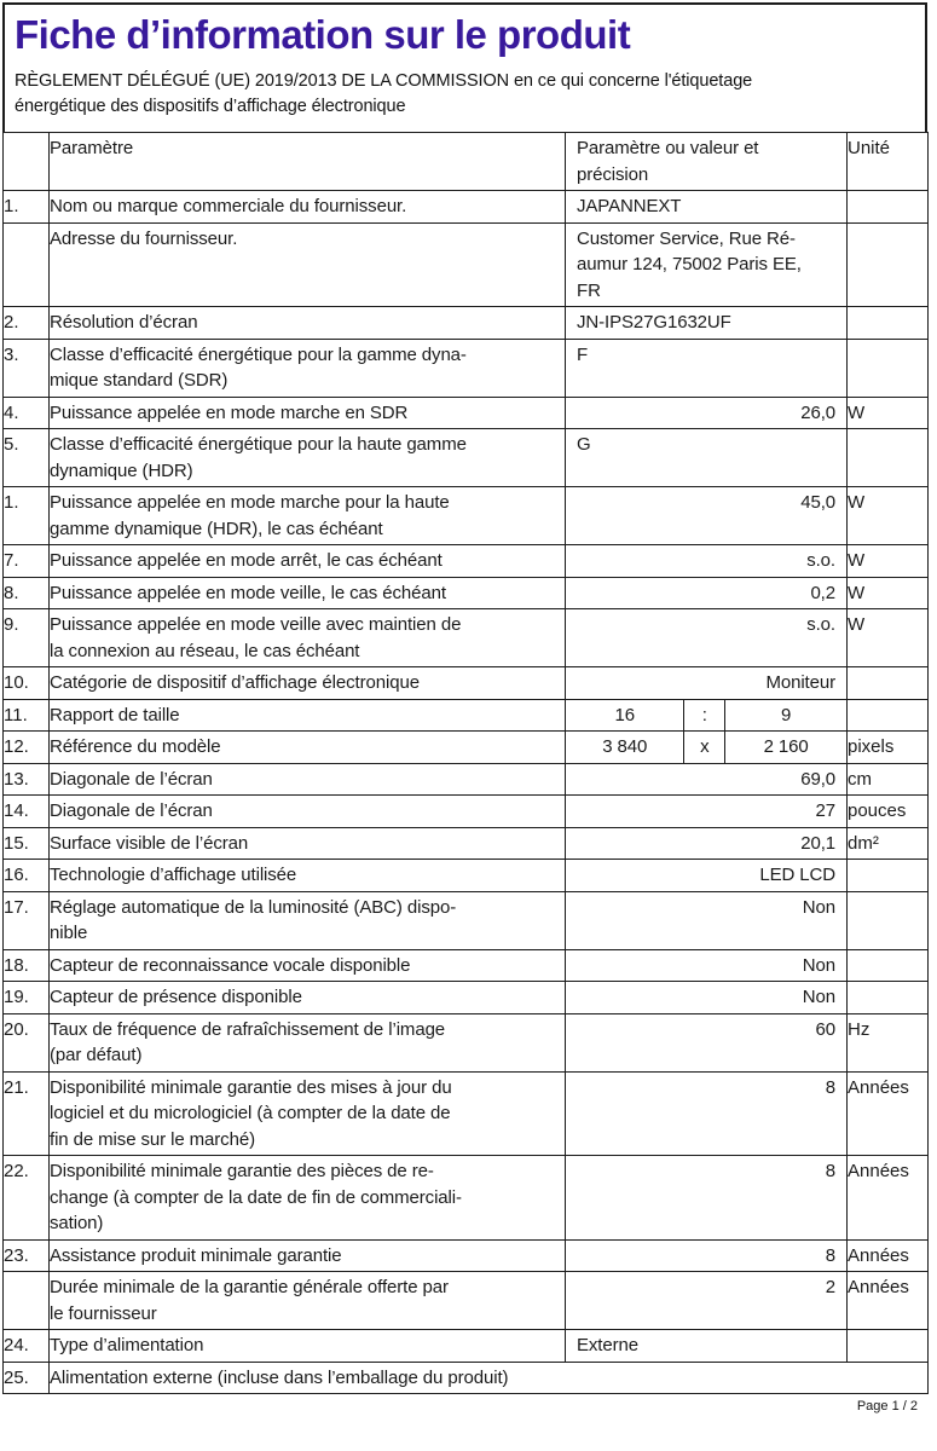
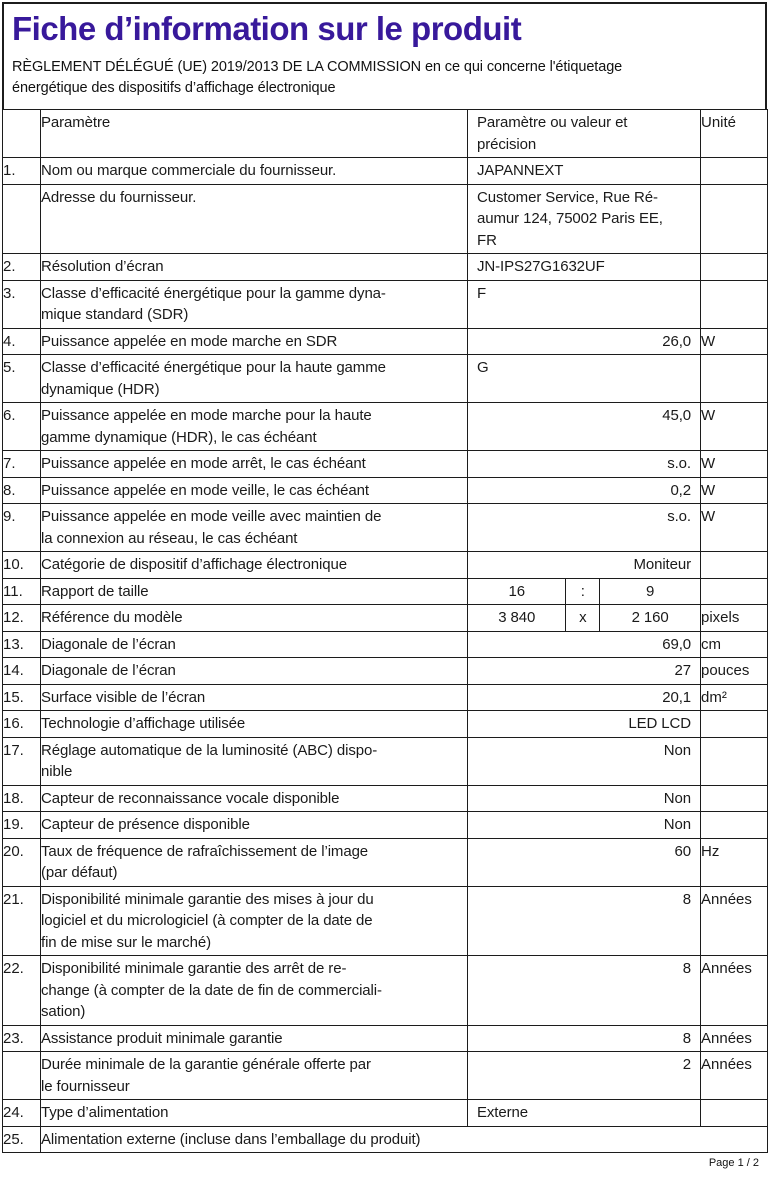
  Fiche d’information sur le produit
  RÈGLEMENT DÉLÉGUÉ (UE) 2019/2013 DE LA COMMISSION en ce qui concerne l'étiquetage
  énergétique des dispositifs d’affichage électronique
  	Paramètre	Paramètre ou valeur et précision	Unité
  1.	Nom ou marque commerciale du fournisseur.	JAPANNEXT
  	Adresse du fournisseur.	Customer Service, Rue Ré- aumur 124, 75002 Paris EE, FR
  2.	Résolution d’écran	JN-IPS27G1632UF
  3.	Classe d’efficacité énergétique pour la gamme dyna- mique standard (SDR)	F
  4.	Puissance appelée en mode marche en SDR	26,0	W
  5.	Classe d’efficacité énergétique pour la haute gamme dynamique (HDR)	G
- 1.	Puissance appelée en mode marche pour la haute gamme dynamique (HDR), le cas échéant	45,0	W
+ 6.	Puissance appelée en mode marche pour la haute gamme dynamique (HDR), le cas échéant	45,0	W
  7.	Puissance appelée en mode arrêt, le cas échéant	s.o.	W
  8.	Puissance appelée en mode veille, le cas échéant	0,2	W
  9.	Puissance appelée en mode veille avec maintien de la connexion au réseau, le cas échéant	s.o.	W
  10.	Catégorie de dispositif d’affichage électronique	Moniteur
  11.	Rapport de taille	16 : 9
  12.	Référence du modèle	3 840 x 2 160	pixels
  13.	Diagonale de l’écran	69,0	cm
  14.	Diagonale de l’écran	27	pouces
  15.	Surface visible de l’écran	20,1	dm²
  16.	Technologie d’affichage utilisée	LED LCD
  17.	Réglage automatique de la luminosité (ABC) dispo- nible	Non
  18.	Capteur de reconnaissance vocale disponible	Non
  19.	Capteur de présence disponible	Non
  20.	Taux de fréquence de rafraîchissement de l’image (par défaut)	60	Hz
  21.	Disponibilité minimale garantie des mises à jour du logiciel et du micrologiciel (à compter de la date de fin de mise sur le marché)	8	Années
- 22.	Disponibilité minimale garantie des pièces de re- change (à compter de la date de fin de commerciali- sation)	8	Années
+ 22.	Disponibilité minimale garantie des arrêt de re- change (à compter de la date de fin de commerciali- sation)	8	Années
  23.	Assistance produit minimale garantie	8	Années
  	Durée minimale de la garantie générale offerte par le fournisseur	2	Années
  24.	Type d’alimentation	Externe
  25.	Alimentation externe (incluse dans l’emballage du produit)
  Page 1 / 2
